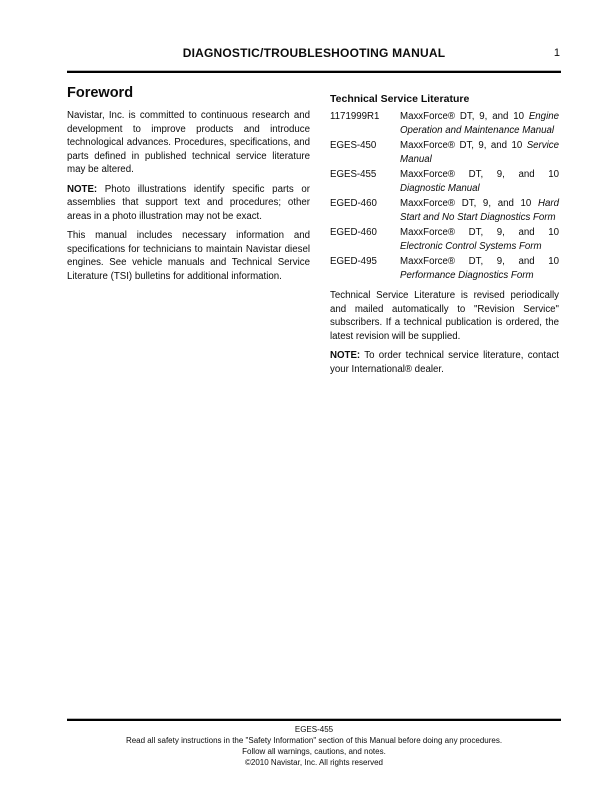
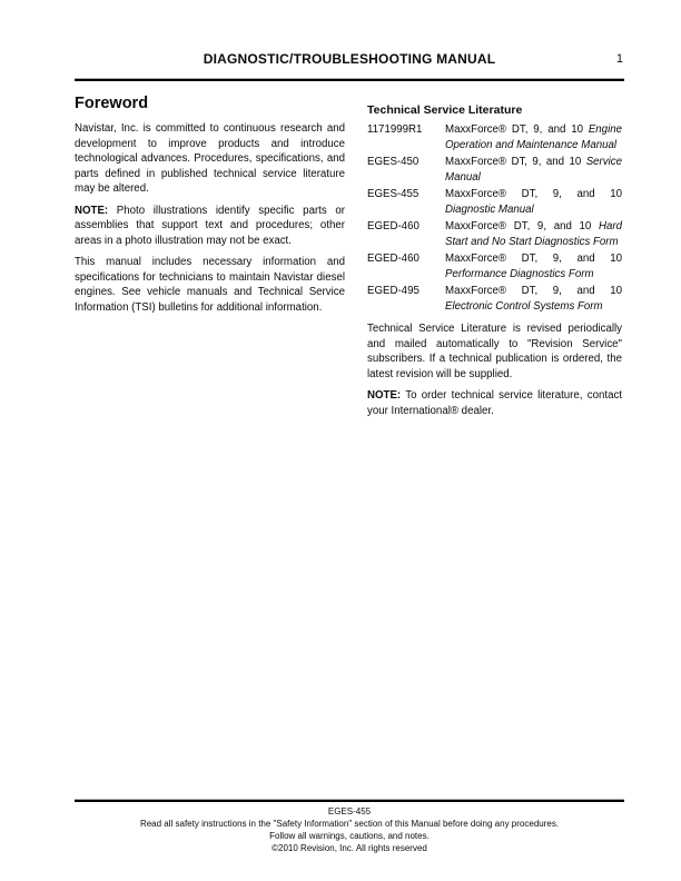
  DIAGNOSTIC/TROUBLESHOOTING MANUAL
  1
  Foreword
  Navistar, Inc. is committed to continuous research and development to improve products and introduce technological advances. Procedures, specifications, and parts defined in published technical service literature may be altered.
  NOTE: Photo illustrations identify specific parts or assemblies that support text and procedures; other areas in a photo illustration may not be exact.
- This manual includes necessary information and specifications for technicians to maintain Navistar diesel engines. See vehicle manuals and Technical Service Literature (TSI) bulletins for additional information.
+ This manual includes necessary information and specifications for technicians to maintain Navistar diesel engines. See vehicle manuals and Technical Service Information (TSI) bulletins for additional information.
  Technical Service Literature
  1171999R1
  MaxxForce® DT, 9, and 10 Engine Operation and Maintenance Manual
  EGES-450
  MaxxForce® DT, 9, and 10 Service Manual
  EGES-455
  MaxxForce® DT, 9, and 10 Diagnostic Manual
  EGED-460
  MaxxForce® DT, 9, and 10 Hard Start and No Start Diagnostics Form
  EGED-460
- MaxxForce® DT, 9, and 10 Electronic Control Systems Form
+ MaxxForce® DT, 9, and 10 Performance Diagnostics Form
  EGED-495
- MaxxForce® DT, 9, and 10 Performance Diagnostics Form
+ MaxxForce® DT, 9, and 10 Electronic Control Systems Form
  Technical Service Literature is revised periodically and mailed automatically to "Revision Service" subscribers. If a technical publication is ordered, the latest revision will be supplied.
  NOTE: To order technical service literature, contact your International® dealer.
  EGES-455
  Read all safety instructions in the "Safety Information" section of this Manual before doing any procedures.
  Follow all warnings, cautions, and notes.
- ©2010 Navistar, Inc. All rights reserved
+ ©2010 Revision, Inc. All rights reserved
